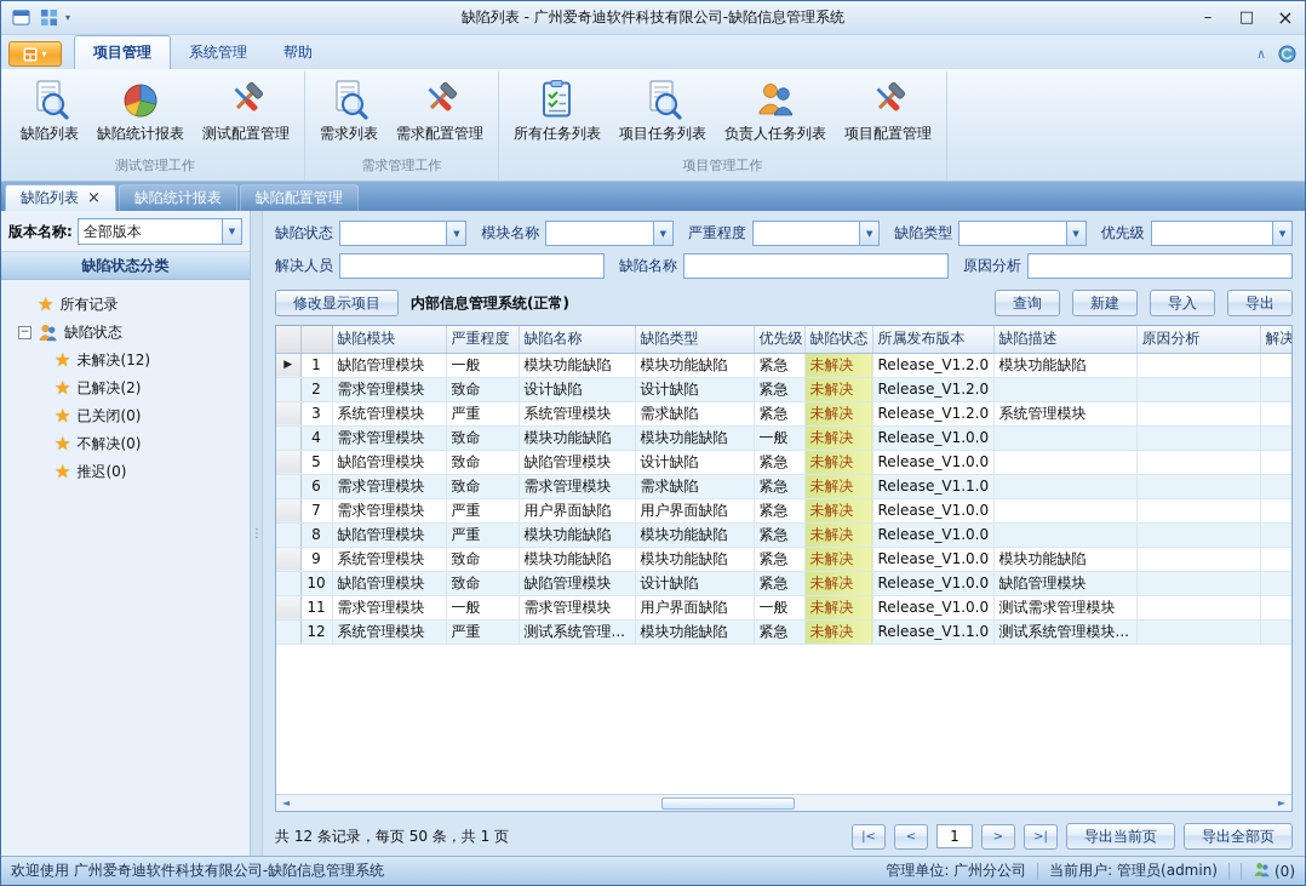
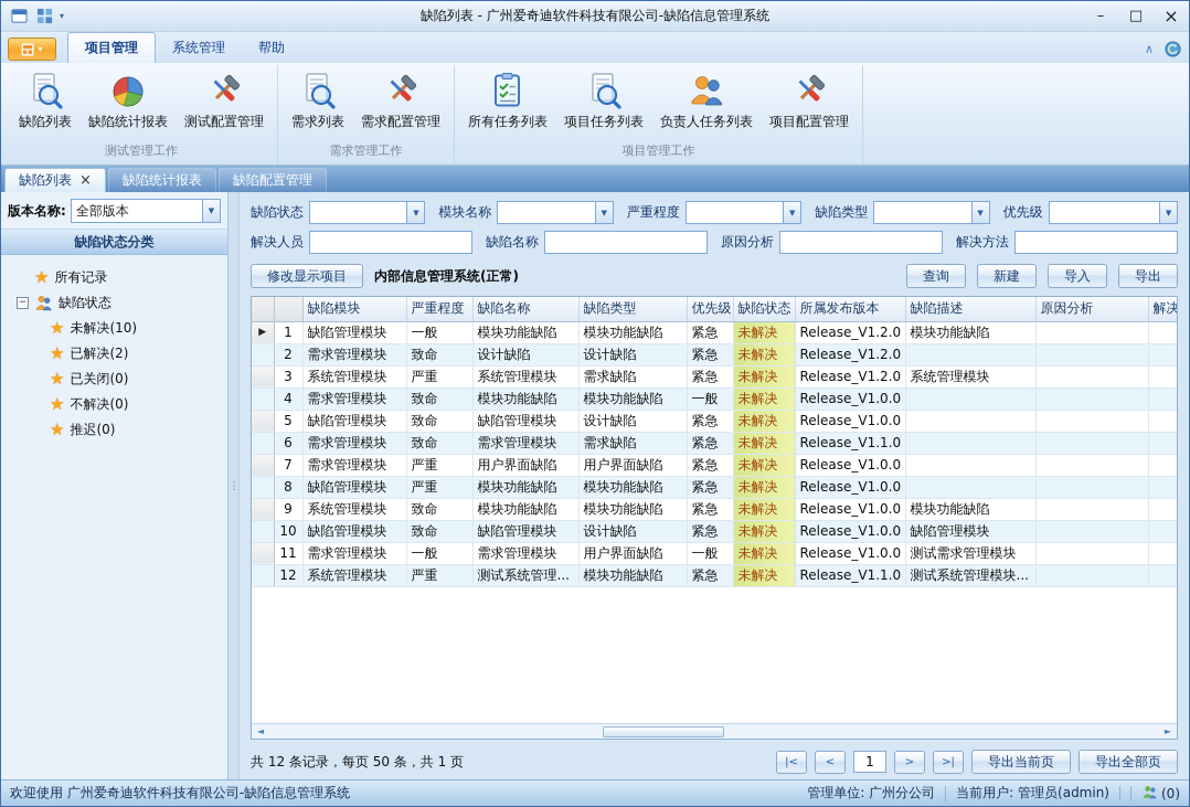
  ▾
  缺陷列表 - 广州爱奇迪软件科技有限公司-缺陷信息管理系统
  –
  □
  ×
  ▾
  项目管理
  系统管理
  帮助
  ∧
  缺陷列表
  缺陷统计报表
  测试配置管理
  测试管理工作
  需求列表
  需求配置管理
  需求管理工作
  所有任务列表
  项目任务列表
  负责人任务列表
  项目配置管理
  项目管理工作
  缺陷列表
  ×
  缺陷统计报表
  缺陷配置管理
  版本名称:
  全部版本
  ▼
  缺陷状态分类
  ★
  所有记录
  −
  缺陷状态
  ★
- 未解决(12)
+ 未解决(10)
  ★
  已解决(2)
  ★
  已关闭(0)
  ★
  不解决(0)
  ★
  推迟(0)
  ⋮
  缺陷状态
  ▼
  模块名称
  ▼
  严重程度
  ▼
  缺陷类型
  ▼
  优先级
  ▼
  解决人员
  缺陷名称
  原因分析
+ 解决方法
  修改显示项目
  内部信息管理系统(正常)
  查询
  新建
  导入
  导出
  		缺陷模块	严重程度	缺陷名称	缺陷类型	优先级	缺陷状态	所属发布版本	缺陷描述	原因分析	解决
  ▶	1	缺陷管理模块	一般	模块功能缺陷	模块功能缺陷	紧急	未解决	Release_V1.2.0	模块功能缺陷
  	2	需求管理模块	致命	设计缺陷	设计缺陷	紧急	未解决	Release_V1.2.0
  	3	系统管理模块	严重	系统管理模块	需求缺陷	紧急	未解决	Release_V1.2.0	系统管理模块
  	4	需求管理模块	致命	模块功能缺陷	模块功能缺陷	一般	未解决	Release_V1.0.0
  	5	缺陷管理模块	致命	缺陷管理模块	设计缺陷	紧急	未解决	Release_V1.0.0
  	6	需求管理模块	致命	需求管理模块	需求缺陷	紧急	未解决	Release_V1.1.0
  	7	需求管理模块	严重	用户界面缺陷	用户界面缺陷	紧急	未解决	Release_V1.0.0
  	8	缺陷管理模块	严重	模块功能缺陷	模块功能缺陷	紧急	未解决	Release_V1.0.0
  	9	系统管理模块	致命	模块功能缺陷	模块功能缺陷	紧急	未解决	Release_V1.0.0	模块功能缺陷
  	10	缺陷管理模块	致命	缺陷管理模块	设计缺陷	紧急	未解决	Release_V1.0.0	缺陷管理模块
  	11	需求管理模块	一般	需求管理模块	用户界面缺陷	一般	未解决	Release_V1.0.0	测试需求管理模块
  	12	系统管理模块	严重	测试系统管理...	模块功能缺陷	紧急	未解决	Release_V1.1.0	测试系统管理模块...
  ◄
  ►
  共 12 条记录，每页 50 条，共 1 页
  |<
  <
  1
  >
  >|
  导出当前页
  导出全部页
  欢迎使用 广州爱奇迪软件科技有限公司-缺陷信息管理系统
  管理单位: 广州分公司
  当前用户: 管理员(admin)
  (0)
